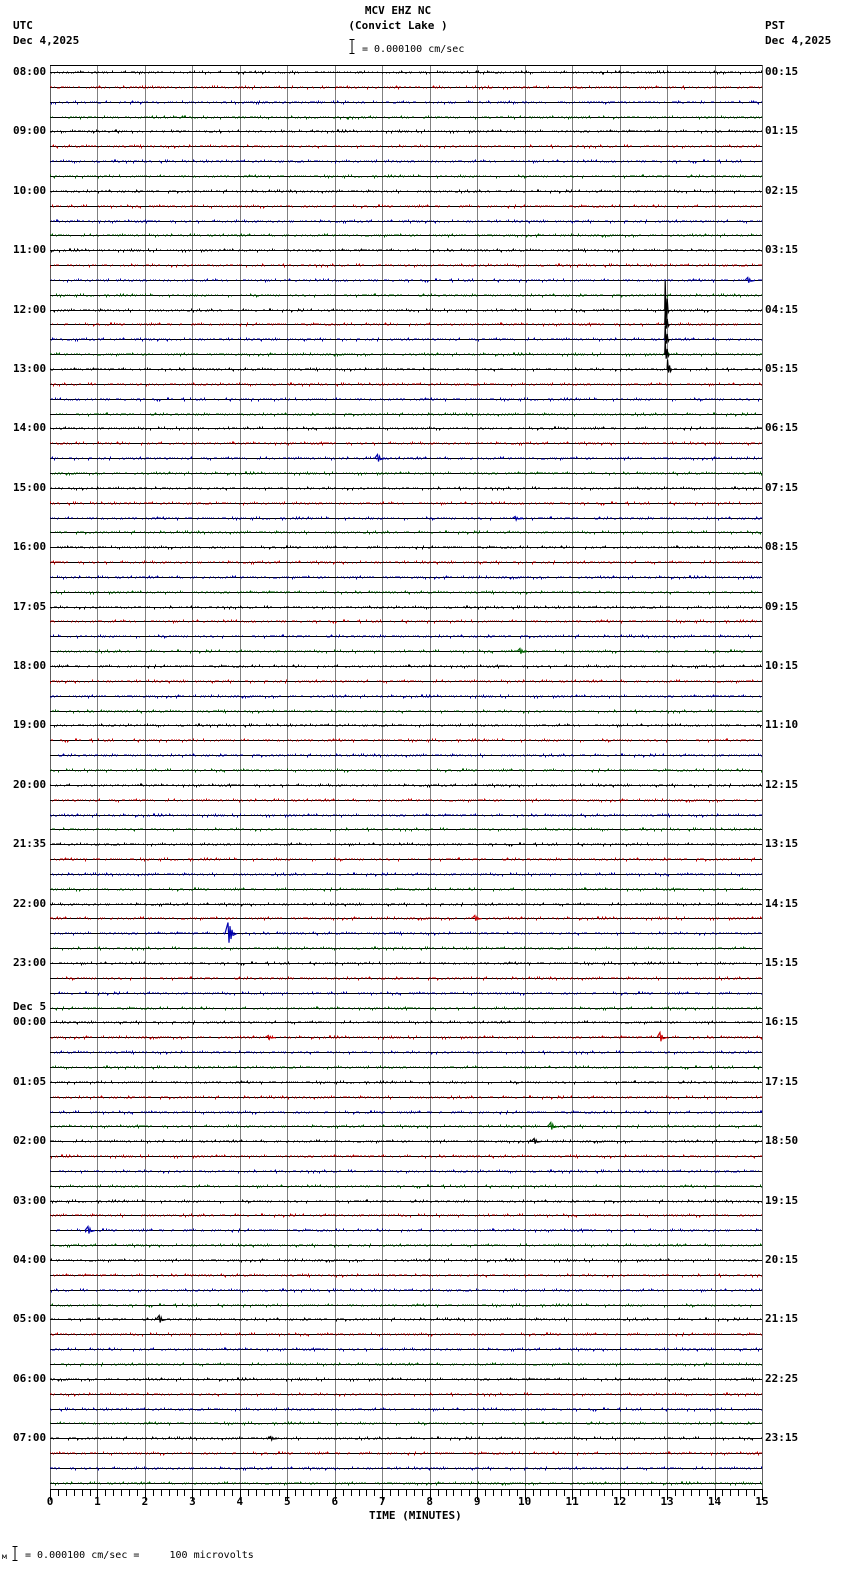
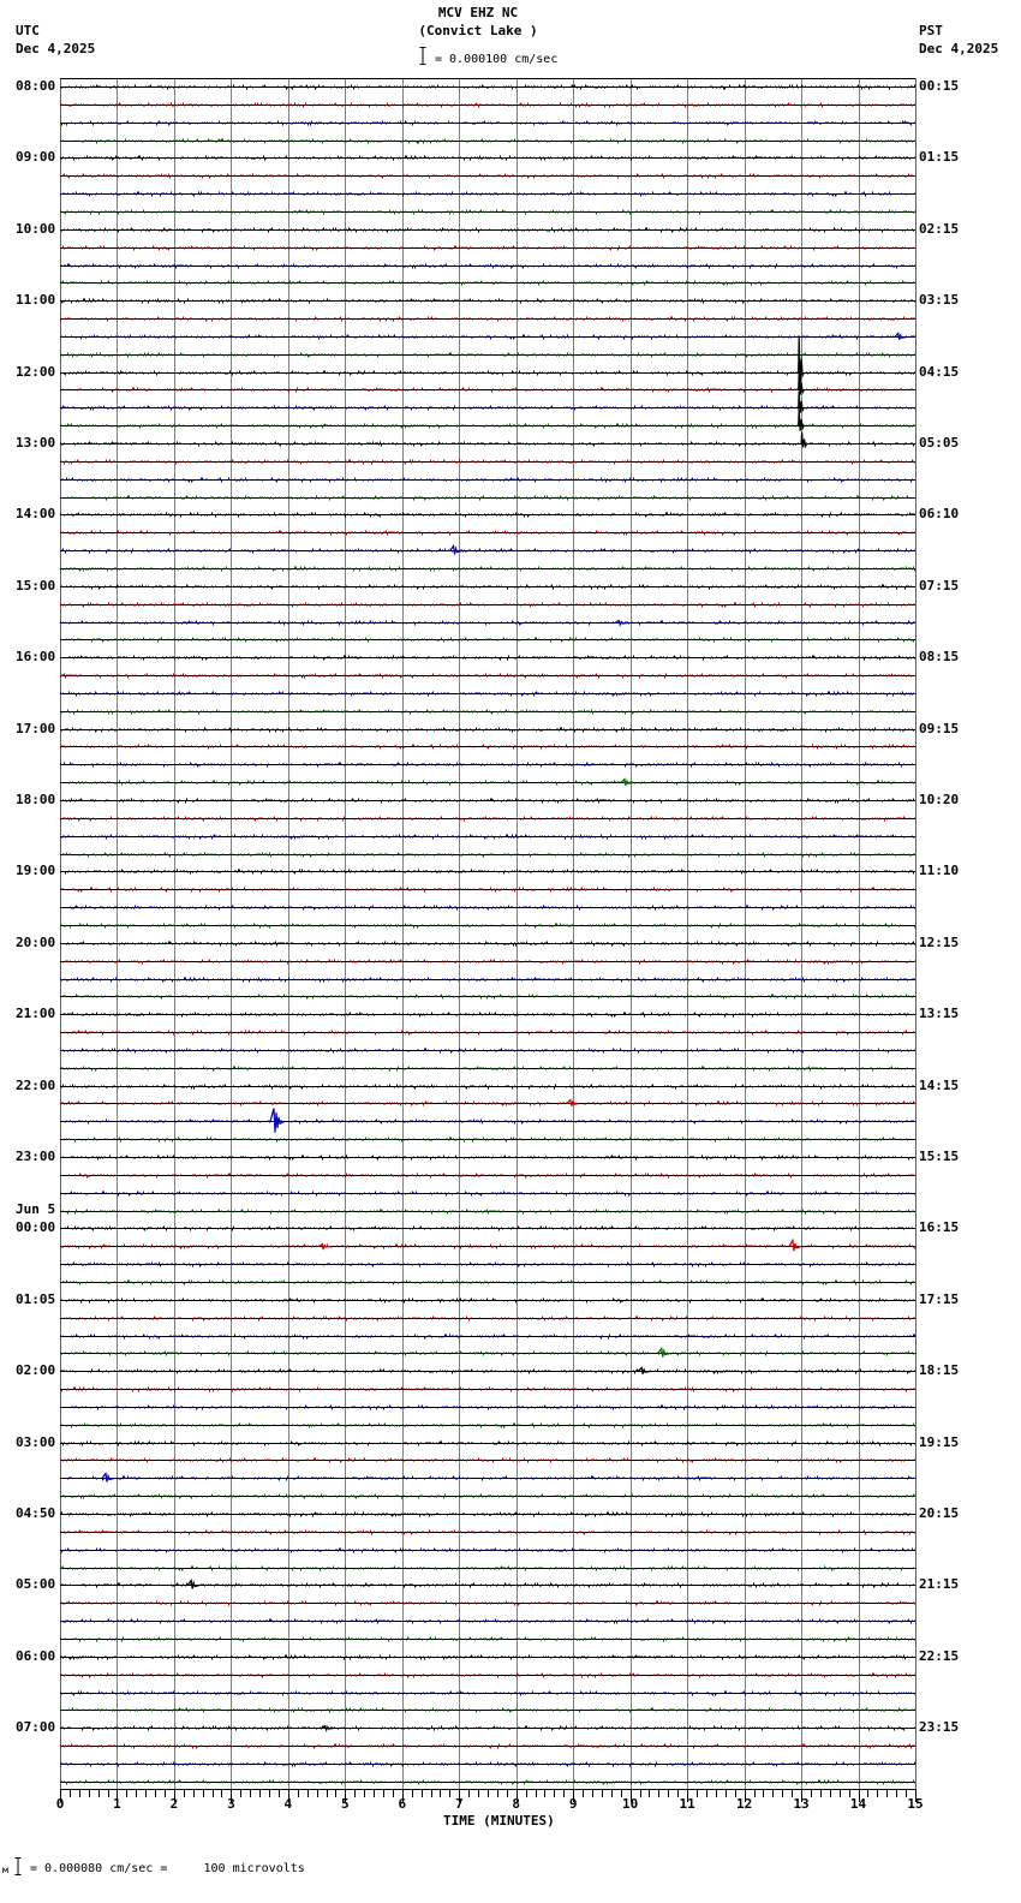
  UTC
  Dec 4,2025
  PST
  Dec 4,2025
  MCV EHZ NC
  (Convict Lake )
  = 0.000100 cm/sec
  0
  1
  2
  3
  4
  5
  6
  7
  8
  9
  10
  11
  12
  13
  14
  15
  08:00
  09:00
  10:00
  11:00
  12:00
  13:00
  14:00
  15:00
  16:00
- 17:05
+ 17:00
  18:00
  19:00
  20:00
- 21:35
+ 21:00
  22:00
  23:00
  00:00
- Dec 5
+ Jun 5
  01:05
  02:00
  03:00
- 04:00
+ 04:50
  05:00
  06:00
  07:00
  00:15
  01:15
  02:15
  03:15
  04:15
- 05:15
+ 05:05
- 06:15
+ 06:10
  07:15
  08:15
  09:15
- 10:15
+ 10:20
  11:10
  12:15
  13:15
  14:15
  15:15
  16:15
  17:15
- 18:50
+ 18:15
  19:15
  20:15
  21:15
- 22:25
+ 22:15
  23:15
  TIME (MINUTES)
  м
- = 0.000100 cm/sec = 100 microvolts
+ = 0.000080 cm/sec = 100 microvolts
